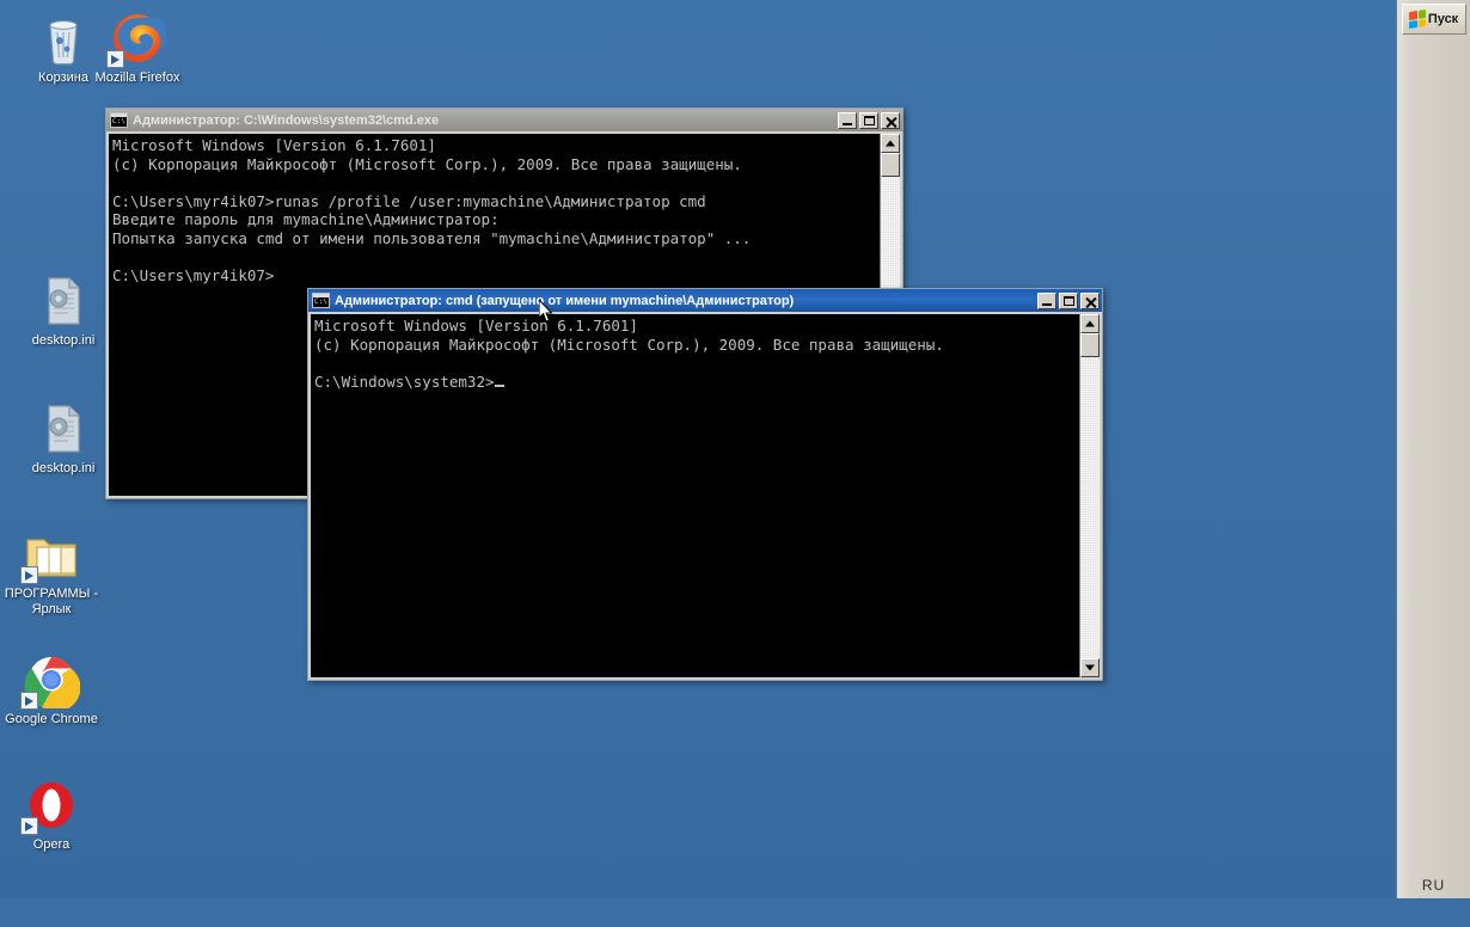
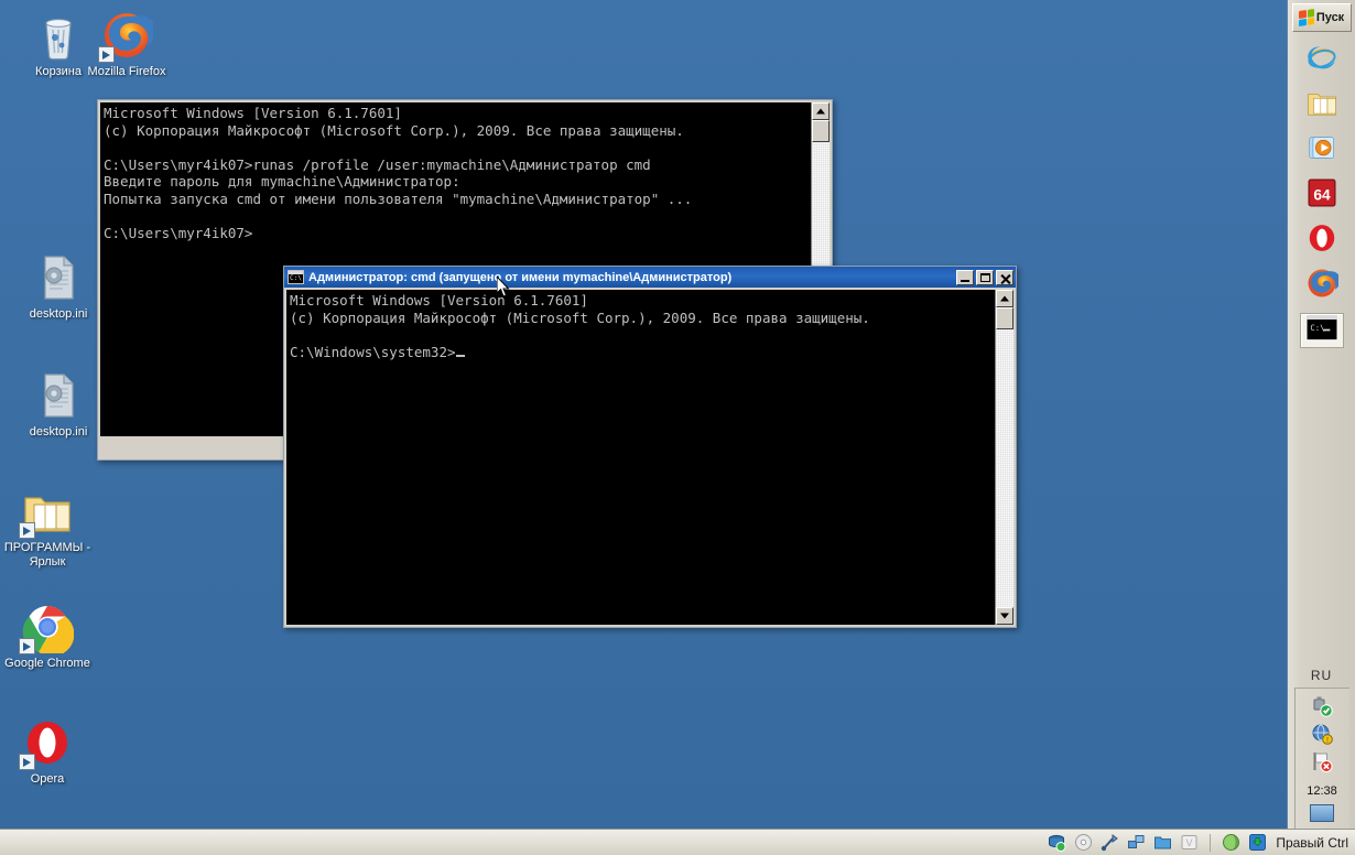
  Корзина
  Mozilla Firefox
  desktop.ini
  desktop.ini
  ПРОГРАММЫ - Ярлык
  Google Chrome
  Opera
- Администратор: C:\Windows\system32\cmd.exe
  Microsoft Windows [Version 6.1.7601]
  (c) Корпорация Майкрософт (Microsoft Corp.), 2009. Все права защищены.
  C:\Users\myr4ik07>runas /profile /user:mymachine\Администратор cmd
  Введите пароль для mymachine\Администратор:
  Попытка запуска cmd от имени пользователя "mymachine\Администратор" ...
  C:\Users\myr4ik07>
  Администратор: cmd (запущен от имени mymachine\Администратор)
  Microsoft Windows [Version 6.1.7601]
  (c) Корпорация Майкрософт (Microsoft Corp.), 2009. Все права защищены.
  C:\Windows\system32>
  Пуск
+ 64
+ C:\
  RU
+ 12:38
+ V
+ Правый Ctrl
